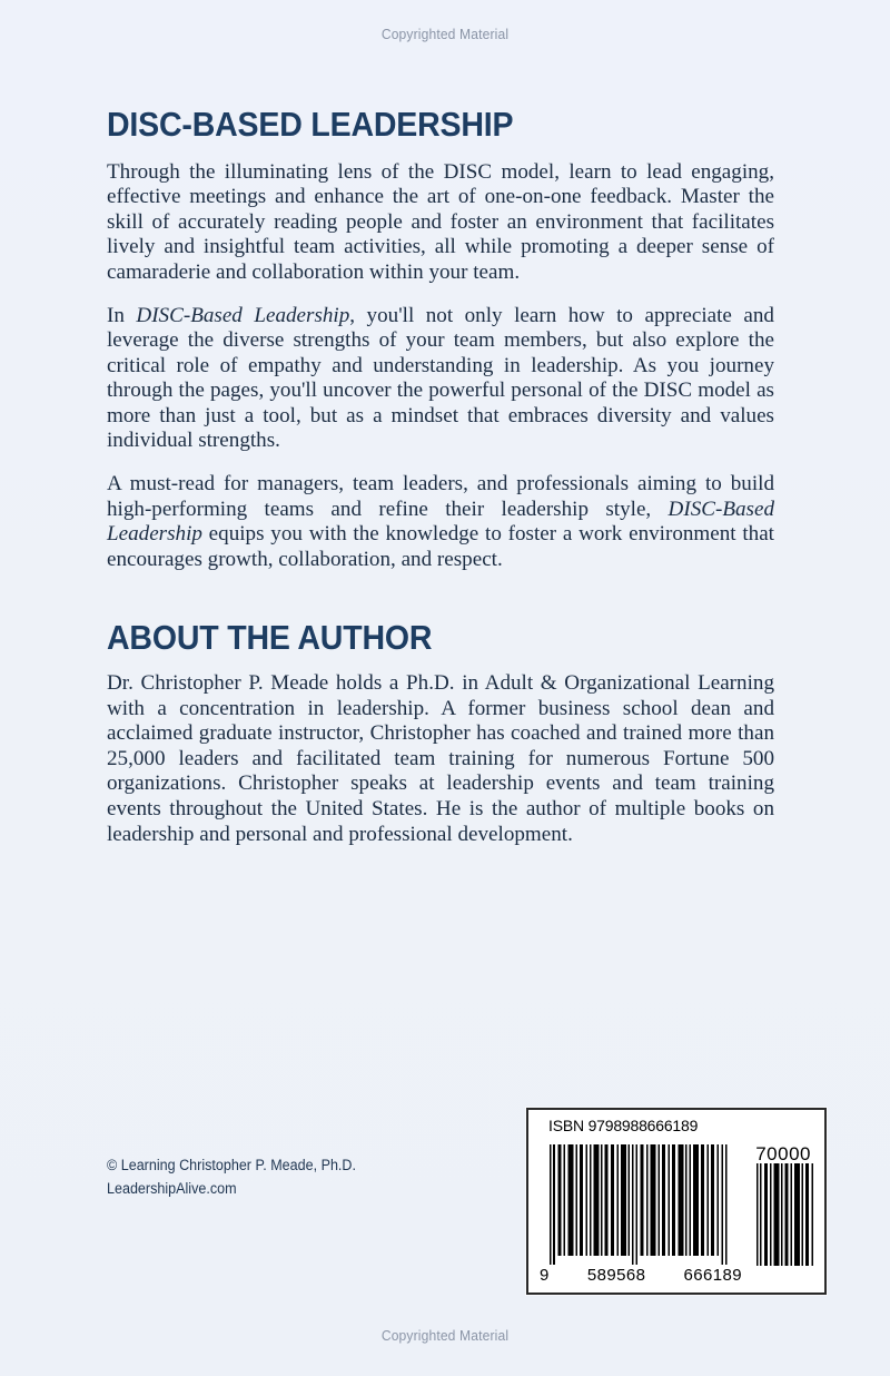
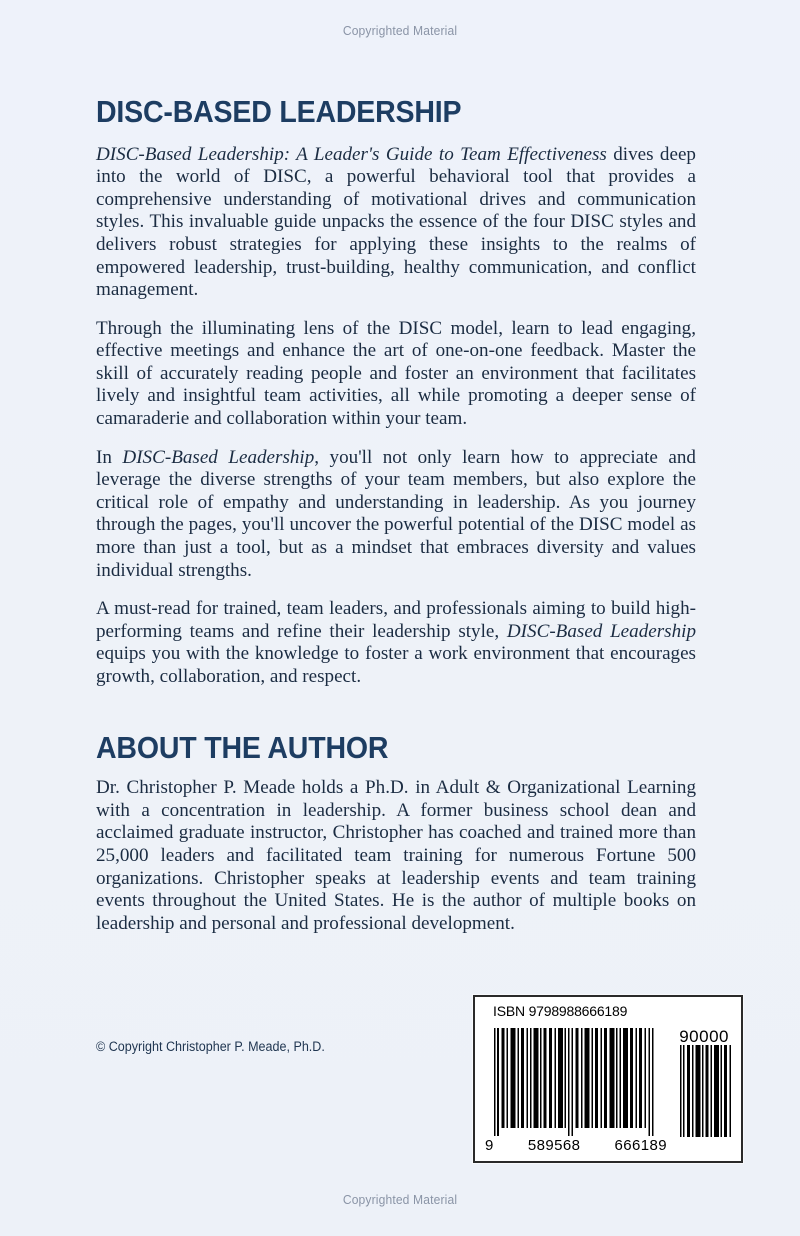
  Copyrighted Material
  DISC-BASED LEADERSHIP
+ DISC-Based Leadership: A Leader's Guide to Team Effectiveness dives deep into the world of DISC, a powerful behavioral tool that provides a comprehensive understanding of motivational drives and communication styles. This invaluable guide unpacks the essence of the four DISC styles and delivers robust strategies for applying these insights to the realms of empowered leadership, trust-building, healthy communication, and conflict management.
  Through the illuminating lens of the DISC model, learn to lead engaging, effective meetings and enhance the art of one-on-one feedback. Master the skill of accurately reading people and foster an environment that facilitates lively and insightful team activities, all while promoting a deeper sense of camaraderie and collaboration within your team.
- In DISC-Based Leadership, you'll not only learn how to appreciate and leverage the diverse strengths of your team members, but also explore the critical role of empathy and understanding in leadership. As you journey through the pages, you'll uncover the powerful personal of the DISC model as more than just a tool, but as a mindset that embraces diversity and values individual strengths.
+ In DISC-Based Leadership, you'll not only learn how to appreciate and leverage the diverse strengths of your team members, but also explore the critical role of empathy and understanding in leadership. As you journey through the pages, you'll uncover the powerful potential of the DISC model as more than just a tool, but as a mindset that embraces diversity and values individual strengths.
- A must-read for managers, team leaders, and professionals aiming to build high-performing teams and refine their leadership style, DISC-Based Leadership equips you with the knowledge to foster a work environment that encourages growth, collaboration, and respect.
+ A must-read for trained, team leaders, and professionals aiming to build high-performing teams and refine their leadership style, DISC-Based Leadership equips you with the knowledge to foster a work environment that encourages growth, collaboration, and respect.
  ABOUT THE AUTHOR
  Dr. Christopher P. Meade holds a Ph.D. in Adult & Organizational Learning with a concentration in leadership. A former business school dean and acclaimed graduate instructor, Christopher has coached and trained more than 25,000 leaders and facilitated team training for numerous Fortune 500 organizations. Christopher speaks at leadership events and team training events throughout the United States. He is the author of multiple books on leadership and personal and professional development.
- © Learning Christopher P. Meade, Ph.D.
+ © Copyright Christopher P. Meade, Ph.D.
- LeadershipAlive.com
  ISBN 9798988666189
- 70000
+ 90000
  9
  589568
  666189
  Copyrighted Material
